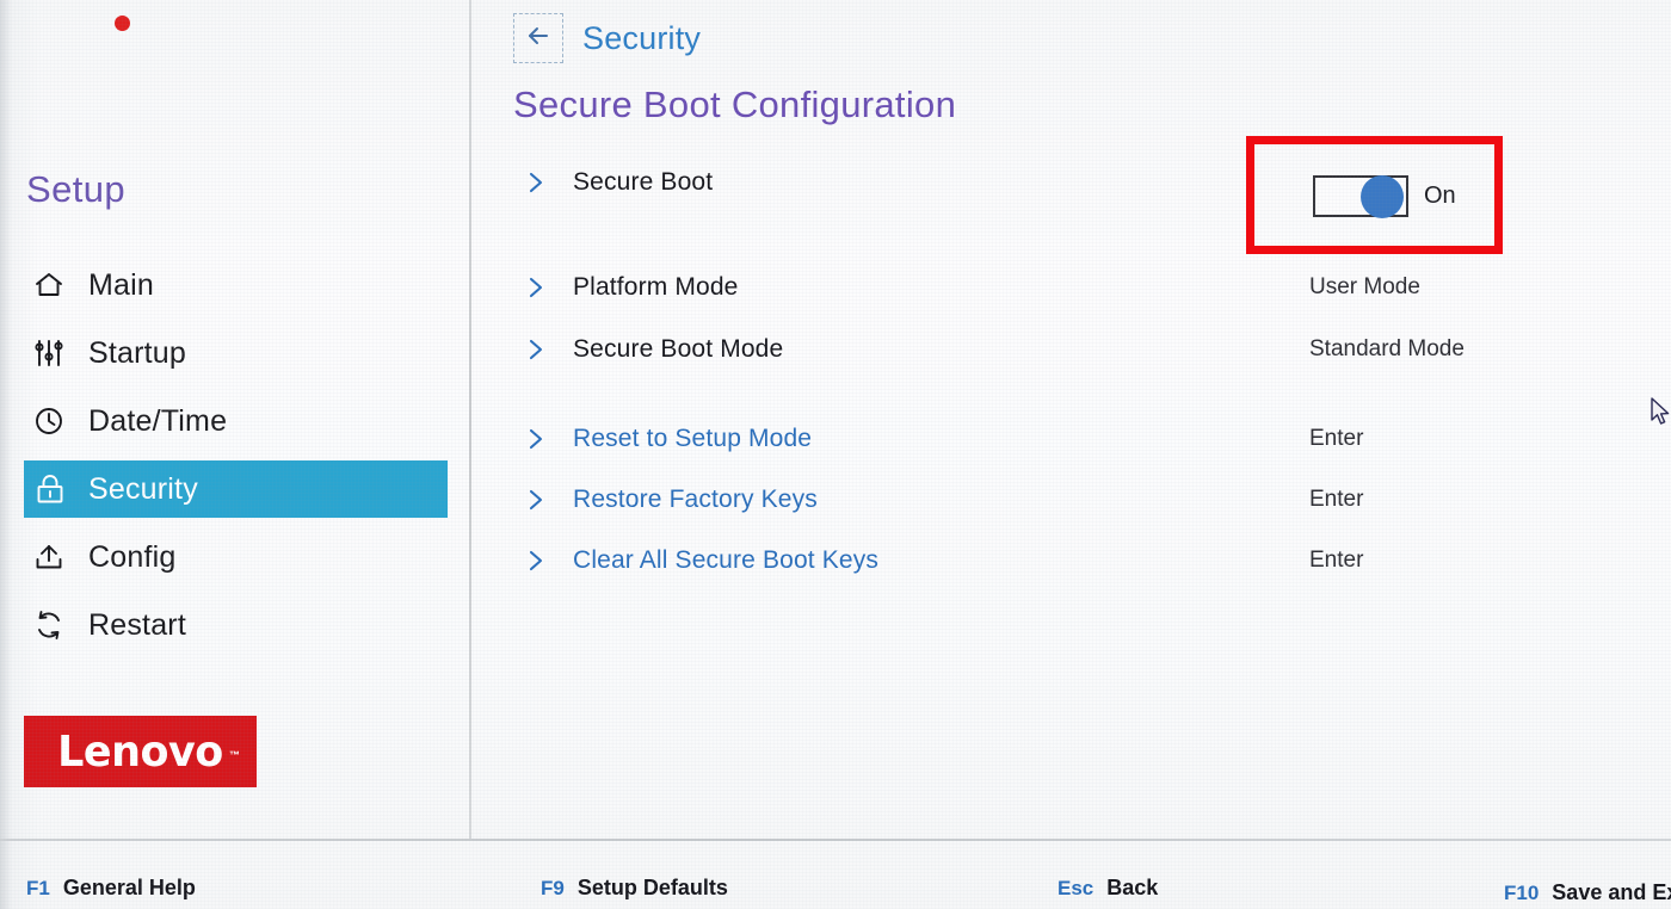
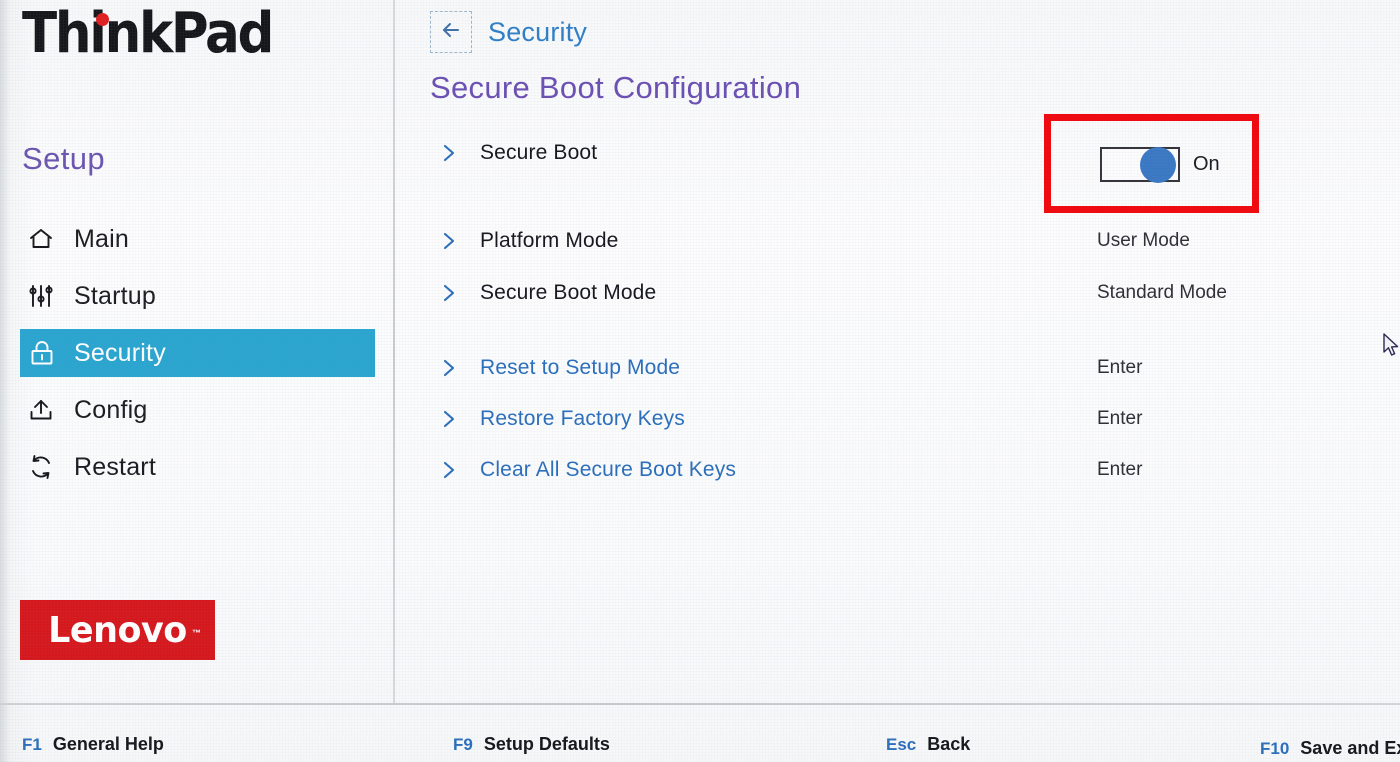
+ ThinkPad
  Setup
  Main
  Startup
- Date/Time
  Security
  Config
  Restart
  Lenovo
  ™
  Security
  Secure Boot Configuration
  Secure Boot
  On
  Platform Mode
  User Mode
  Secure Boot Mode
  Standard Mode
  Reset to Setup Mode
  Enter
  Restore Factory Keys
  Enter
  Clear All Secure Boot Keys
  Enter
  F1
  General Help
  F9
  Setup Defaults
  Esc
  Back
  F10
  Save and E
